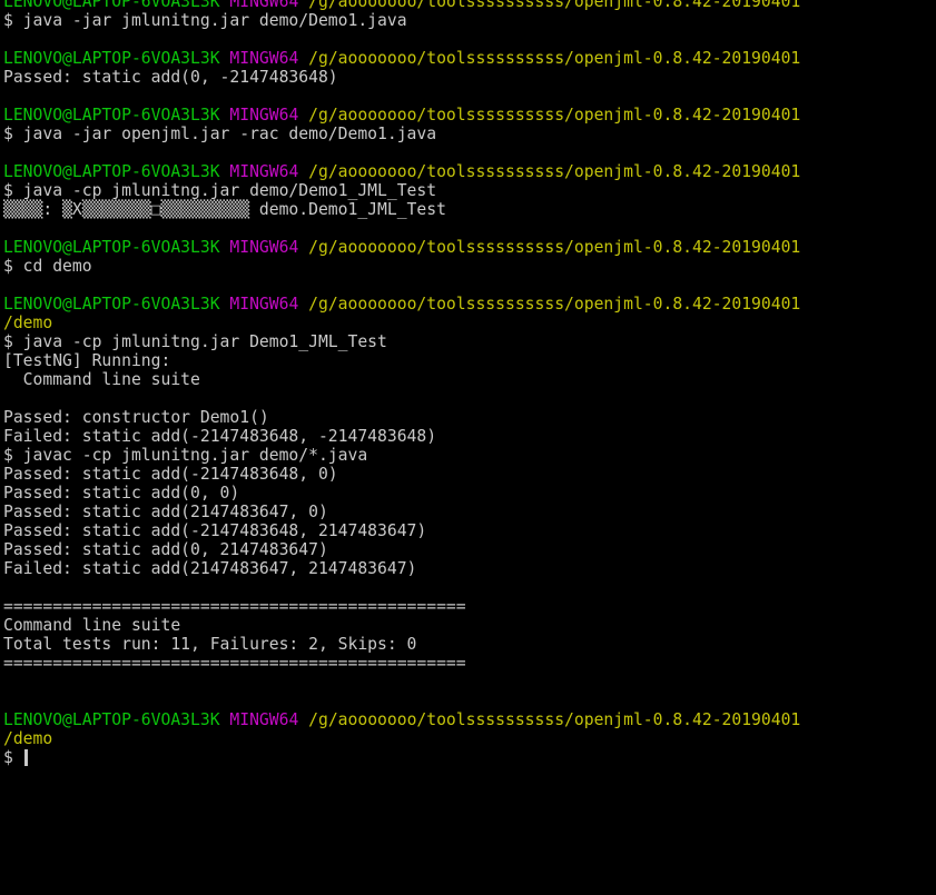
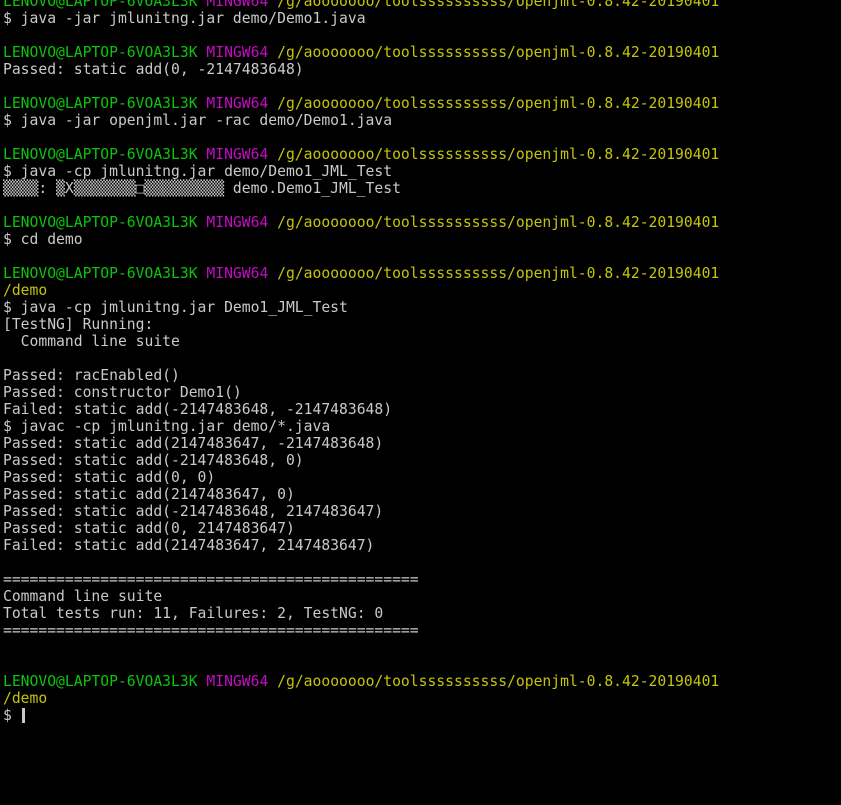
  LENOVO@LAPTOP-6VOA3L3K MINGW64 /g/aooooooo/toolssssssssss/openjml-0.8.42-20190401
  $ java -jar jmlunitng.jar demo/Demo1.java
  LENOVO@LAPTOP-6VOA3L3K MINGW64 /g/aooooooo/toolssssssssss/openjml-0.8.42-20190401
  Passed: static add(0, -2147483648)
  LENOVO@LAPTOP-6VOA3L3K MINGW64 /g/aooooooo/toolssssssssss/openjml-0.8.42-20190401
  $ java -jar openjml.jar -rac demo/Demo1.java
  LENOVO@LAPTOP-6VOA3L3K MINGW64 /g/aooooooo/toolssssssssss/openjml-0.8.42-20190401
  $ java -cp jmlunitng.jar demo/Demo1_JML_Test
  ▒▒▒▒: ▒X▒▒▒▒▒▒▒□▒▒▒▒▒▒▒▒▒ demo.Demo1_JML_Test
  LENOVO@LAPTOP-6VOA3L3K MINGW64 /g/aooooooo/toolssssssssss/openjml-0.8.42-20190401
  $ cd demo
  LENOVO@LAPTOP-6VOA3L3K MINGW64 /g/aooooooo/toolssssssssss/openjml-0.8.42-20190401
  /demo
  $ java -cp jmlunitng.jar Demo1_JML_Test
  [TestNG] Running:
  Command line suite
+ Passed: racEnabled()
  Passed: constructor Demo1()
  Failed: static add(-2147483648, -2147483648)
  $ javac -cp jmlunitng.jar demo/*.java
+ Passed: static add(2147483647, -2147483648)
  Passed: static add(-2147483648, 0)
  Passed: static add(0, 0)
  Passed: static add(2147483647, 0)
  Passed: static add(-2147483648, 2147483647)
  Passed: static add(0, 2147483647)
  Failed: static add(2147483647, 2147483647)
  ===============================================
  Command line suite
- Total tests run: 11, Failures: 2, Skips: 0
+ Total tests run: 11, Failures: 2, TestNG: 0
  ===============================================
  LENOVO@LAPTOP-6VOA3L3K MINGW64 /g/aooooooo/toolssssssssss/openjml-0.8.42-20190401
  /demo
  $
